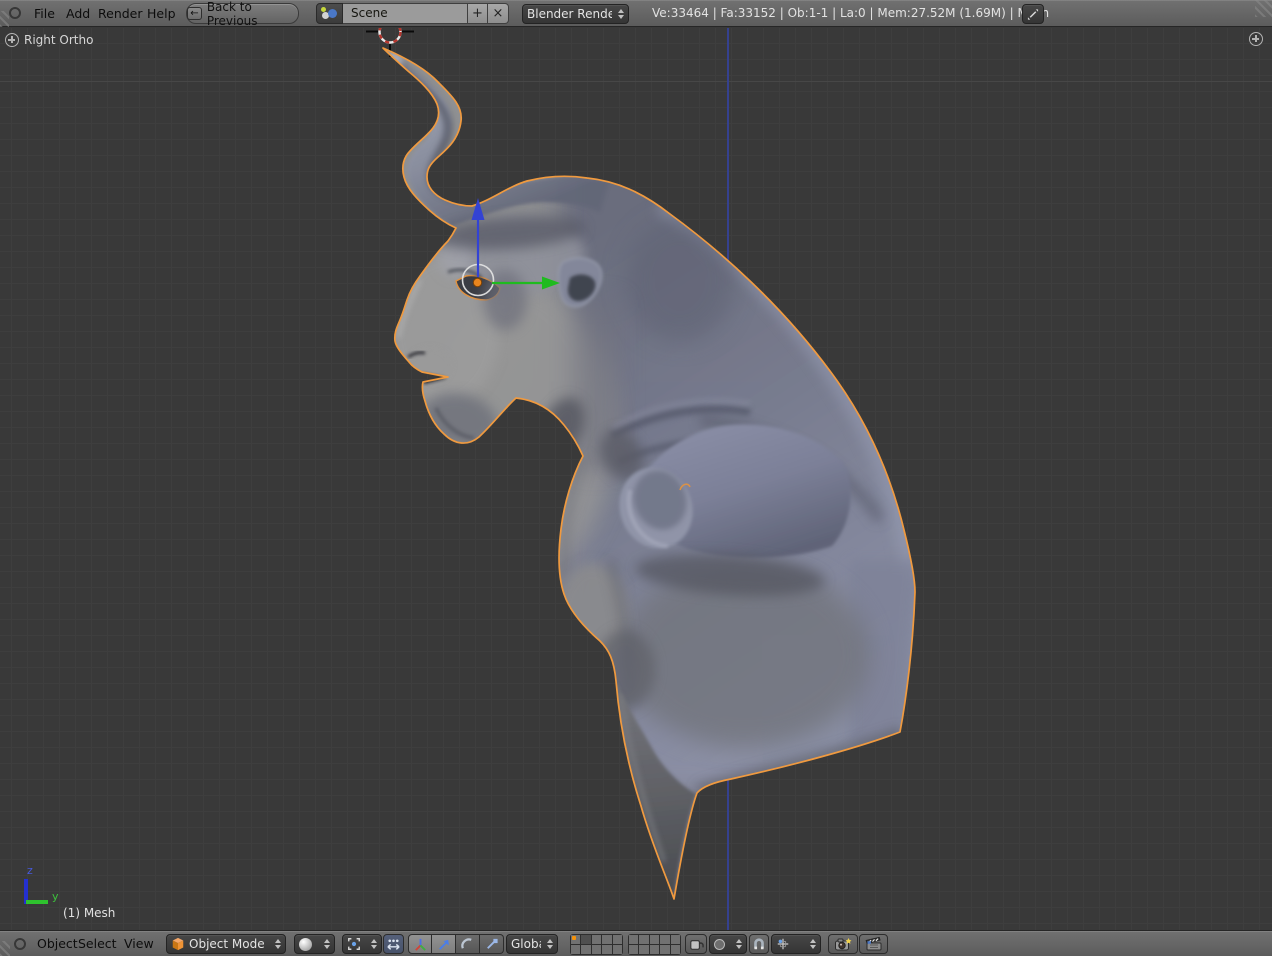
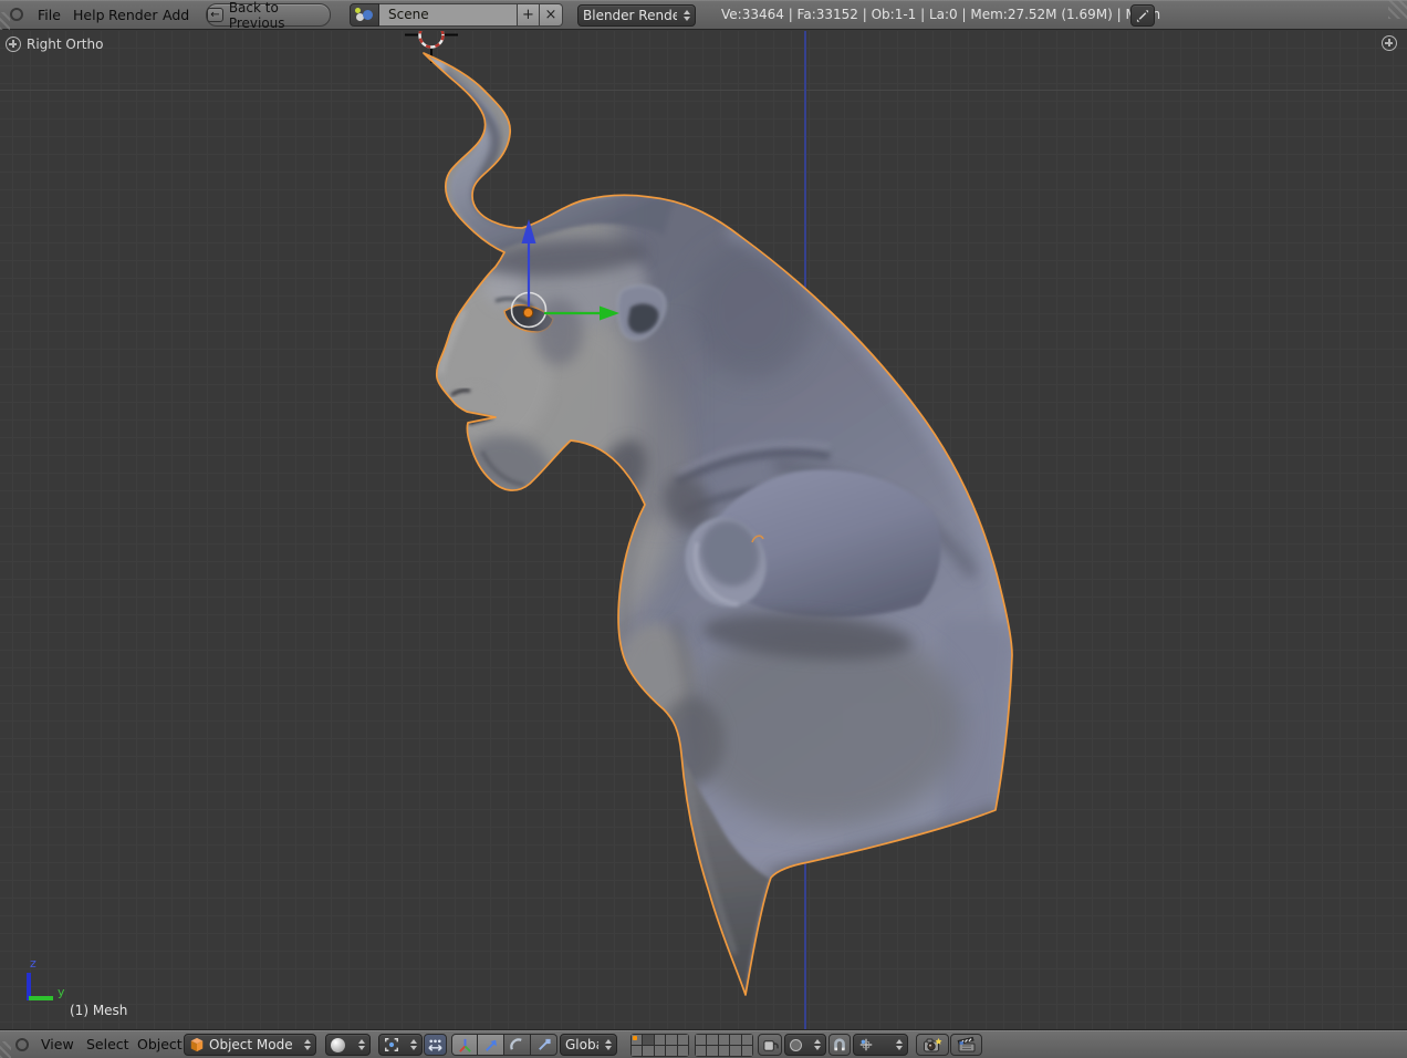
  File
- Add
+ Help
  Render
- Help
+ Add
  ←
  Back to Previous
  Scene
  +
  ×
  Blender Rende
  Ve:33464 | Fa:33152 | Ob:1-1 | La:0 | Mem:27.52M (1.69M) |h
  Right Ortho
  z
  y
  (1) Mesh
- Object
+ View
  Select
- View
+ Object
  Object Mode
